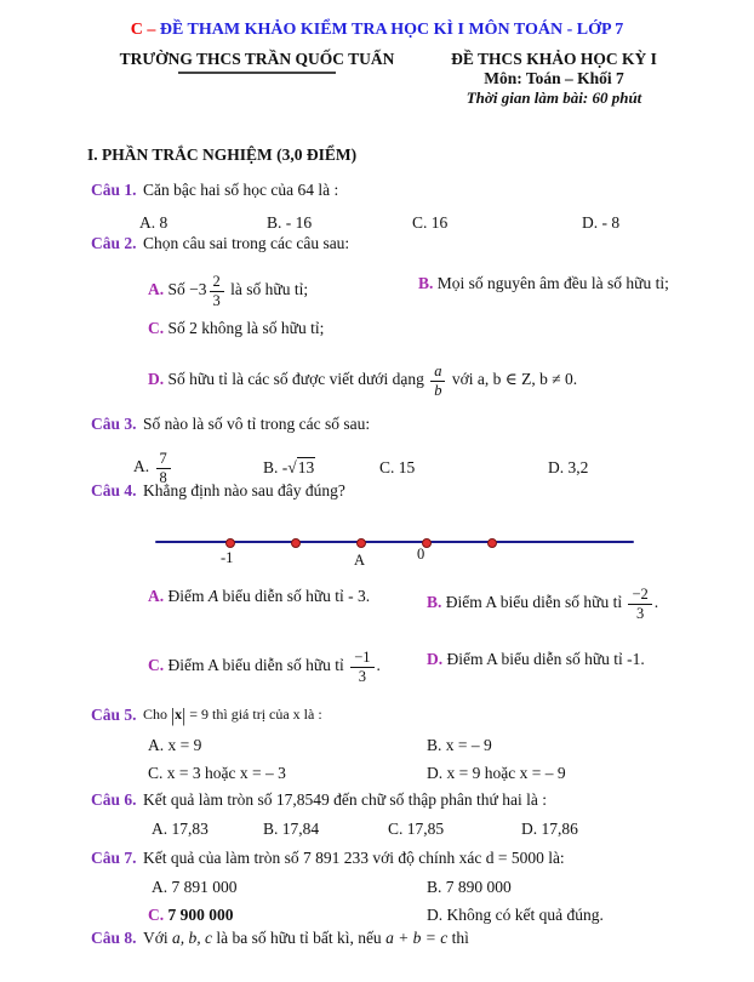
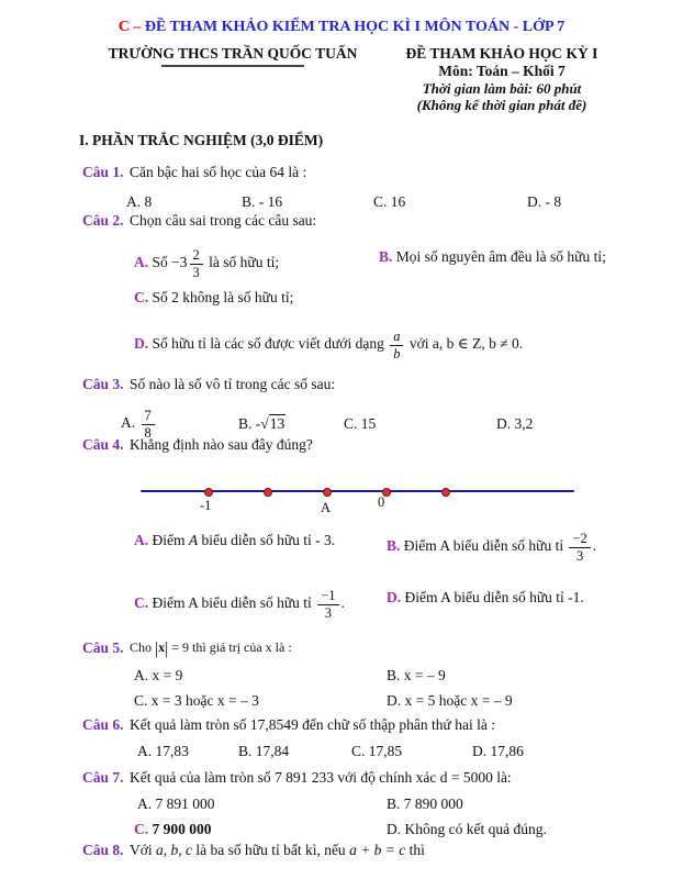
  C – ĐỀ THAM KHẢO KIỂM TRA HỌC KÌ I MÔN TOÁN - LỚP 7
  TRƯỜNG THCS TRẦN QUỐC TUẤN
- ĐỀ THCS KHẢO HỌC KỲ I
+ ĐỀ THAM KHẢO HỌC KỲ I
  Môn: Toán – Khối 7
  Thời gian làm bài: 60 phút
+ (Không kể thời gian phát đề)
  I. PHẦN TRẮC NGHIỆM (3,0 ĐIỂM)
  Câu 1.
  Căn bậc hai số học của 64 là :
  A. 8
  B. - 16
  C. 16
  D. - 8
  Câu 2.
  Chọn câu sai trong các câu sau:
  A. Số −3
  2
  3
  là số hữu tỉ;
  B. Mọi số nguyên âm đều là số hữu tỉ;
  C. Số 2 không là số hữu tỉ;
  D. Số hữu tỉ là các số được viết dưới dạng
  a
  b
  với a, b ∈ Z, b ≠ 0.
  Câu 3.
  Số nào là số vô tỉ trong các số sau:
  A.
  7
  8
  B. -√13
  C. 15
  D. 3,2
  Câu 4.
  Khẳng định nào sau đây đúng?
  -1
  A
  0
  A. Điểm A biểu diễn số hữu tỉ - 3.
  B. Điểm A biểu diễn số hữu tỉ
  −2
  3
  .
  C. Điểm A biểu diễn số hữu tỉ
  −1
  3
  .
  D. Điểm A biểu diễn số hữu tỉ -1.
  Câu 5.
  Cho |x| = 9 thì giá trị của x là :
  A. x = 9
  B. x = – 9
  C. x = 3 hoặc x = – 3
- D. x = 9 hoặc x = – 9
+ D. x = 5 hoặc x = – 9
  Câu 6.
  Kết quả làm tròn số 17,8549 đến chữ số thập phân thứ hai là :
  A. 17,83
  B. 17,84
  C. 17,85
  D. 17,86
  Câu 7.
  Kết quả của làm tròn số 7 891 233 với độ chính xác d = 5000 là:
  A. 7 891 000
  B. 7 890 000
  C. 7 900 000
  D. Không có kết quả đúng.
  Câu 8.
  Với a, b, c là ba số hữu tỉ bất kì, nếu a + b = c thì
